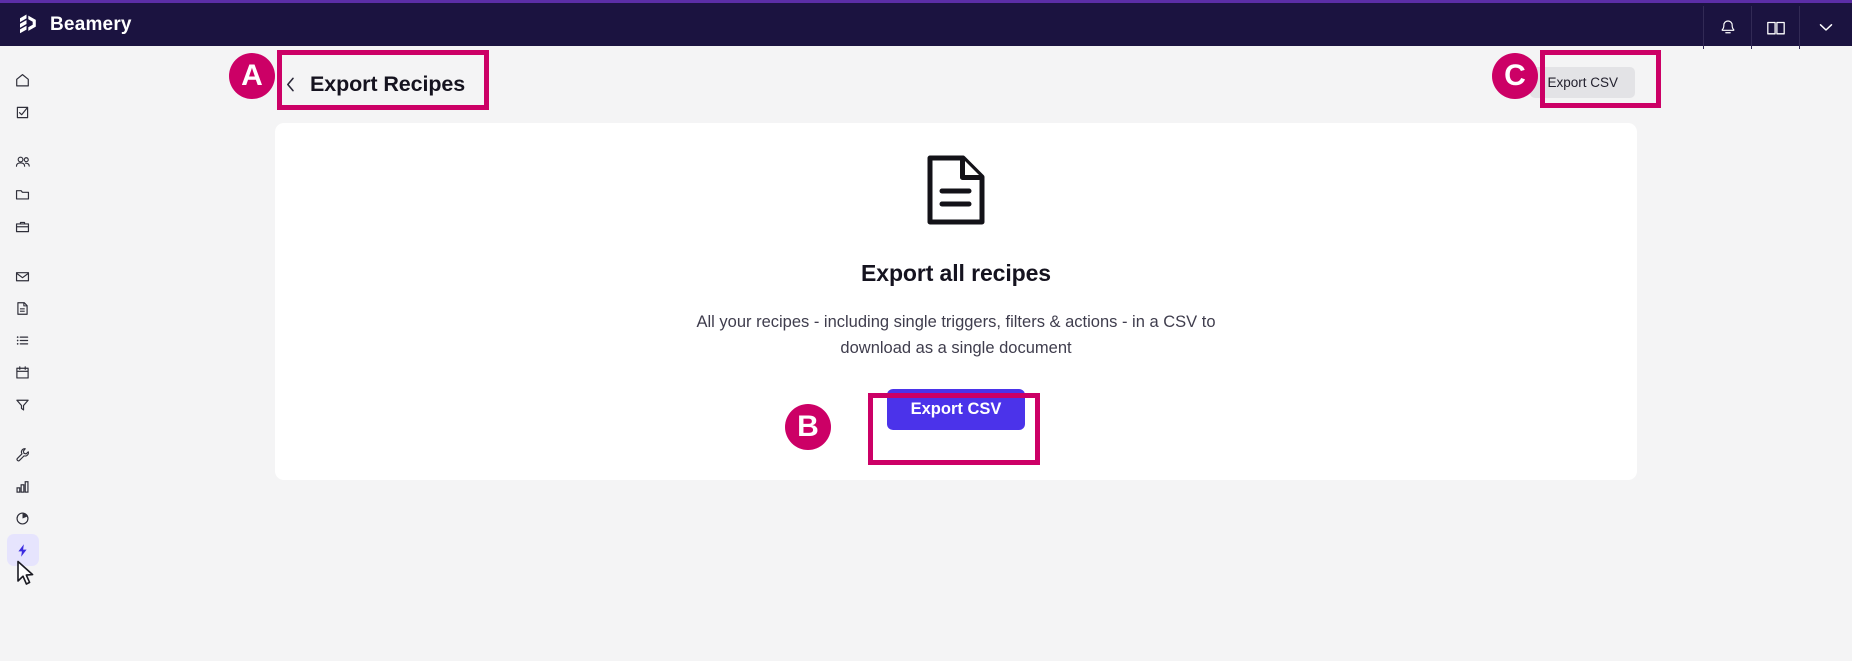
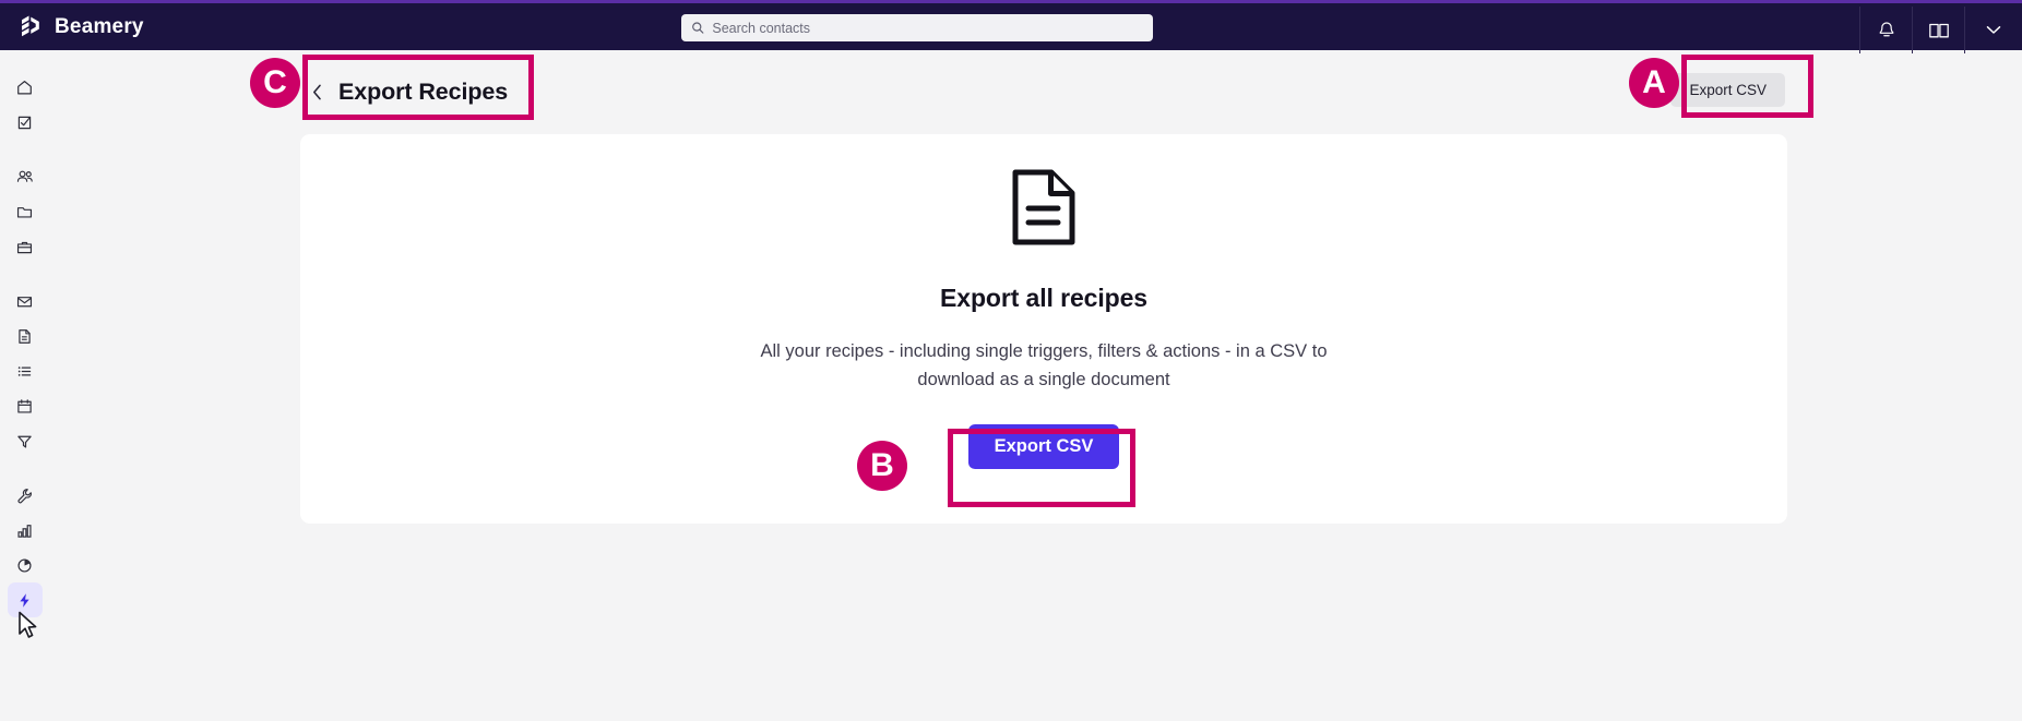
  Beamery
+ Search contacts
  Export Recipes
  Export CSV
  Export all recipes
  All your recipes - including single triggers, filters & actions - in a CSV to download as a single document
  Export CSV
- A
+ C
  B
- C
+ A
